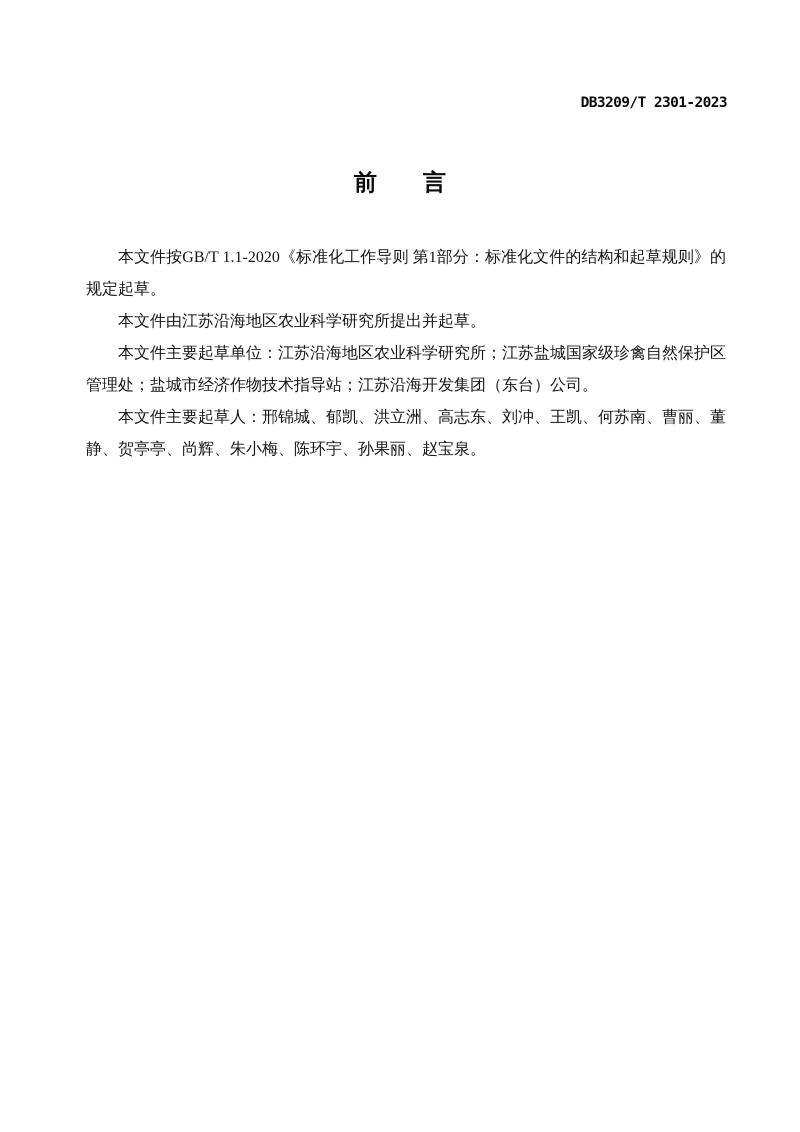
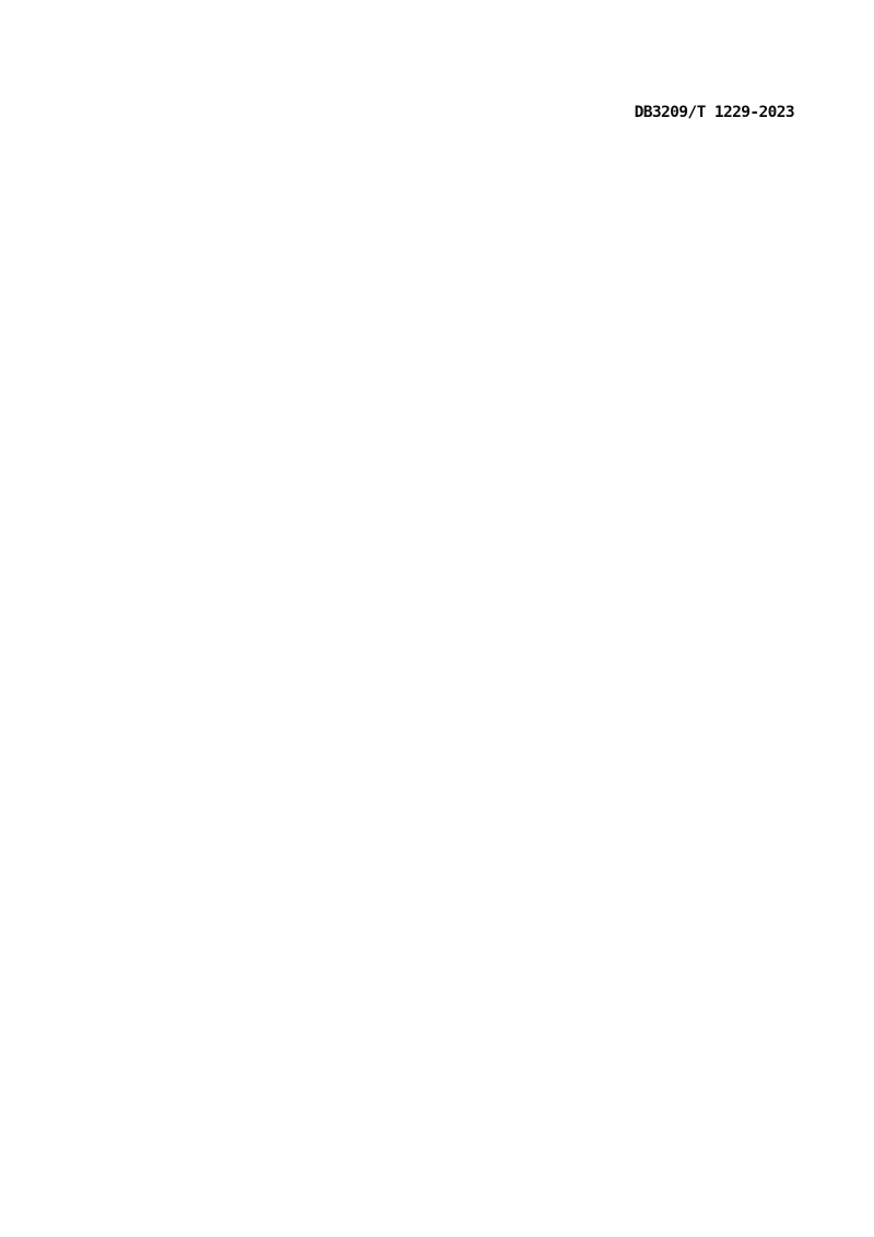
- DB3209/T 2301-2023
+ DB3209/T 1229-2023
- 前 言
- 本文件按GB/T 1.1-2020《标准化工作导则 第1部分：标准化文件的结构和起草规则》的规定起草。
- 本文件由江苏沿海地区农业科学研究所提出并起草。
- 本文件主要起草单位：江苏沿海地区农业科学研究所；江苏盐城国家级珍禽自然保护区管理处；盐城市经济作物技术指导站；江苏沿海开发集团（东台）公司。
- 本文件主要起草人：邢锦城、郁凯、洪立洲、高志东、刘冲、王凯、何苏南、曹丽、董静、贺亭亭、尚辉、朱小梅、陈环宇、孙果丽、赵宝泉。
